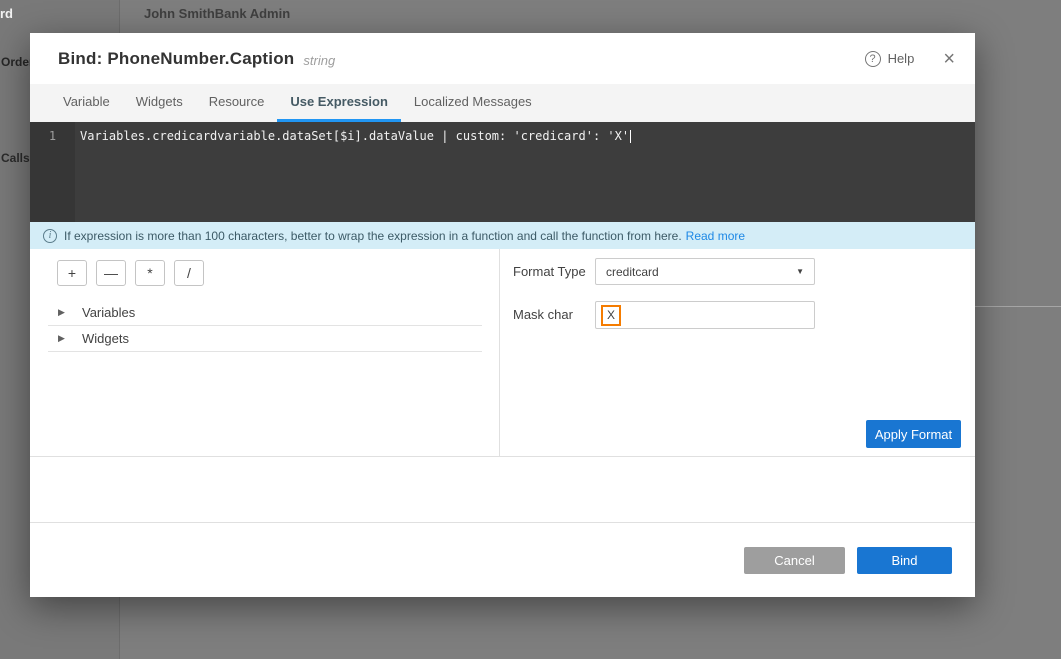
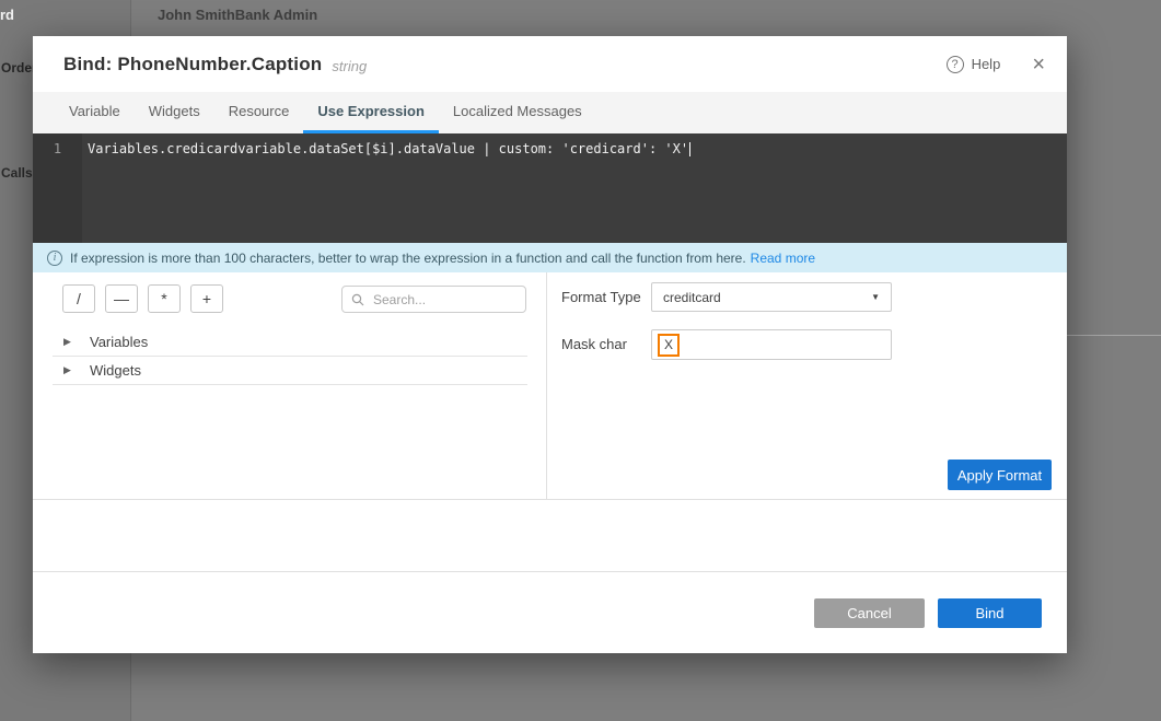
  rd
  Orde
  Calls
  John SmithBank Admin
  Bind: PhoneNumber.Caption
  string
  ?
  Help
  ×
  Variable
  Widgets
  Resource
  Use Expression
  Localized Messages
  1
  Variables.credicardvariable.dataSet[$i].dataValue | custom: 'credicard': 'X'
  i
  If expression is more than 100 characters, better to wrap the expression in a function and call the function from here.
  Read more
- +
+ /
  —
  *
- /
+ +
+ Search...
  ▶
  Variables
  ▶
  Widgets
  Format Type
  creditcard
  ▼
  Mask char
  X
  Apply Format
  Cancel
  Bind
